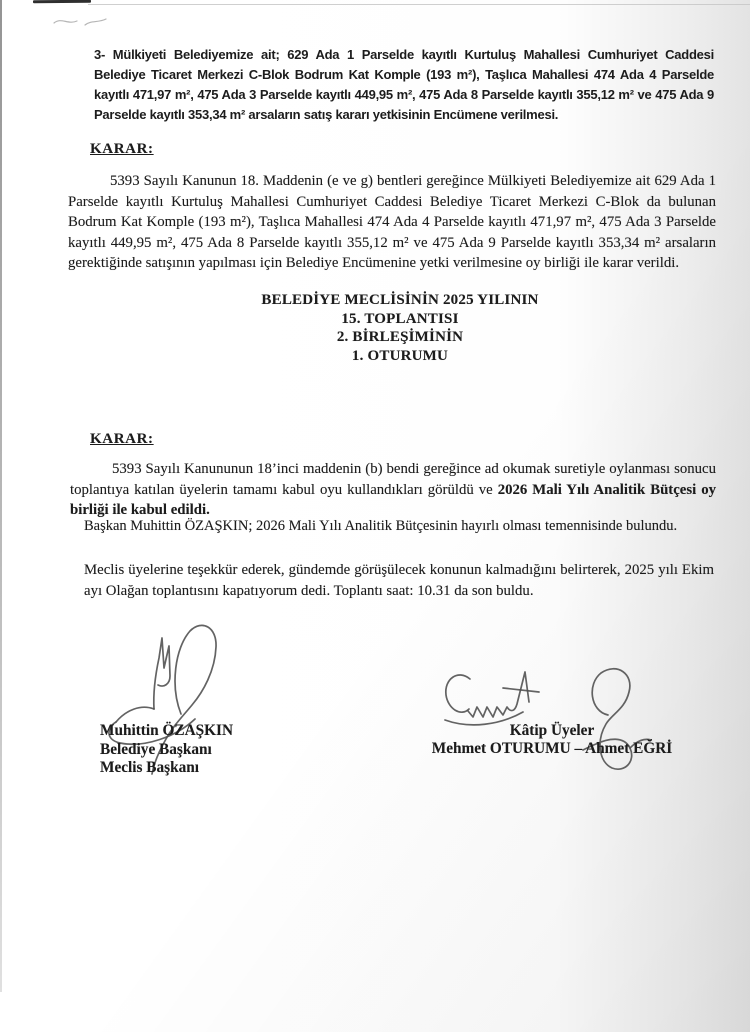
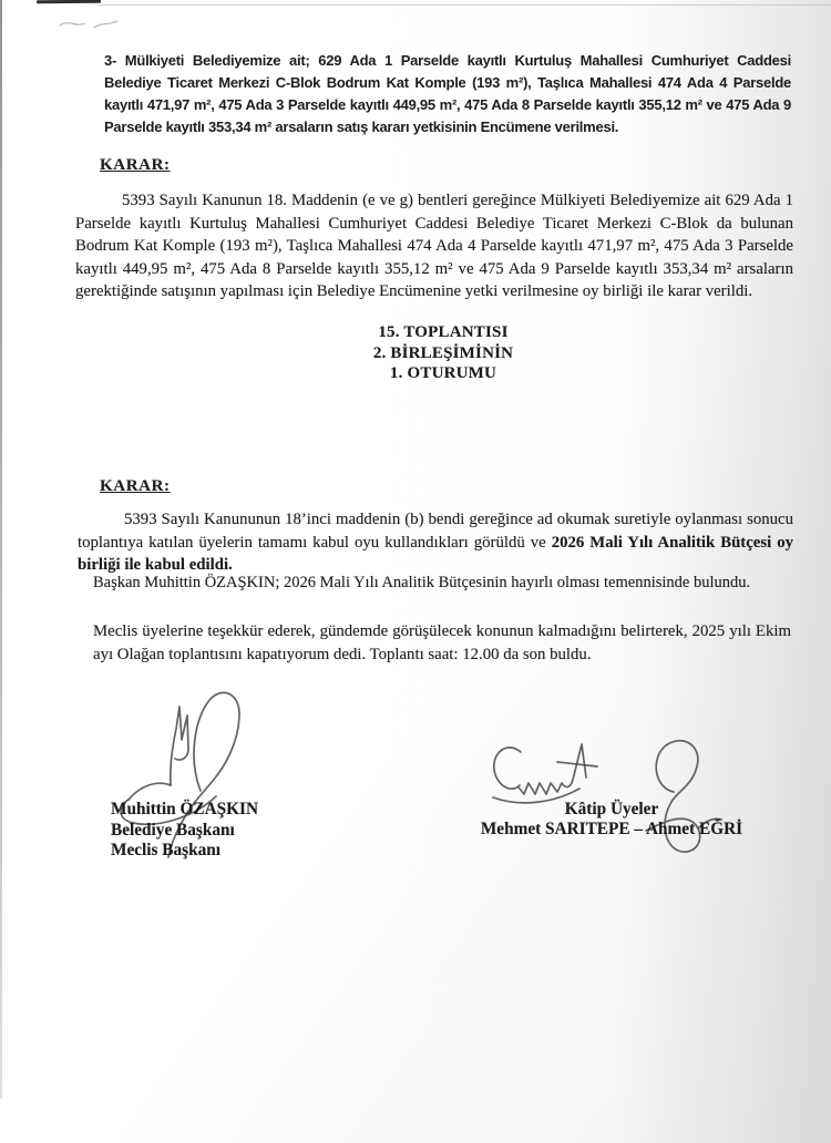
  3- Mülkiyeti Belediyemize ait; 629 Ada 1 Parselde kayıtlı Kurtuluş Mahallesi Cumhuriyet Caddesi Belediye Ticaret Merkezi C-Blok Bodrum Kat Komple (193 m²), Taşlıca Mahallesi 474 Ada 4 Parselde kayıtlı 471,97 m², 475 Ada 3 Parselde kayıtlı 449,95 m², 475 Ada 8 Parselde kayıtlı 355,12 m² ve 475 Ada 9 Parselde kayıtlı 353,34 m² arsaların satış kararı yetkisinin Encümene verilmesi.
  KARAR:
  5393 Sayılı Kanunun 18. Maddenin (e ve g) bentleri gereğince Mülkiyeti Belediyemize ait 629 Ada 1 Parselde kayıtlı Kurtuluş Mahallesi Cumhuriyet Caddesi Belediye Ticaret Merkezi C-Blok da bulunan Bodrum Kat Komple (193 m²), Taşlıca Mahallesi 474 Ada 4 Parselde kayıtlı 471,97 m², 475 Ada 3 Parselde kayıtlı 449,95 m², 475 Ada 8 Parselde kayıtlı 355,12 m² ve 475 Ada 9 Parselde kayıtlı 353,34 m² arsaların gerektiğinde satışının yapılması için Belediye Encümenine yetki verilmesine oy birliği ile karar verildi.
- BELEDİYE MECLİSİNİN 2025 YILININ
  15. TOPLANTISI
  2. BİRLEŞİMİNİN
  1. OTURUMU
  KARAR:
  5393 Sayılı Kanununun 18’inci maddenin (b) bendi gereğince ad okumak suretiyle oylanması sonucu toplantıya katılan üyelerin tamamı kabul oyu kullandıkları görüldü ve 2026 Mali Yılı Analitik Bütçesi oy birliği ile kabul edildi.
  Başkan Muhittin ÖZAŞKIN; 2026 Mali Yılı Analitik Bütçesinin hayırlı olması temennisinde bulundu.
- Meclis üyelerine teşekkür ederek, gündemde görüşülecek konunun kalmadığını belirterek, 2025 yılı Ekim ayı Olağan toplantısını kapatıyorum dedi. Toplantı saat: 10.31 da son buldu.
+ Meclis üyelerine teşekkür ederek, gündemde görüşülecek konunun kalmadığını belirterek, 2025 yılı Ekim ayı Olağan toplantısını kapatıyorum dedi. Toplantı saat: 12.00 da son buldu.
  Muhittin ÖZAŞKIN
  Belediye Başkanı
  Meclis Başkanı
  Kâtip Üyeler
- Mehmet OTURUMU – Ahmet EĞRİ
+ Mehmet SARITEPE – Ahmet EĞRİ
